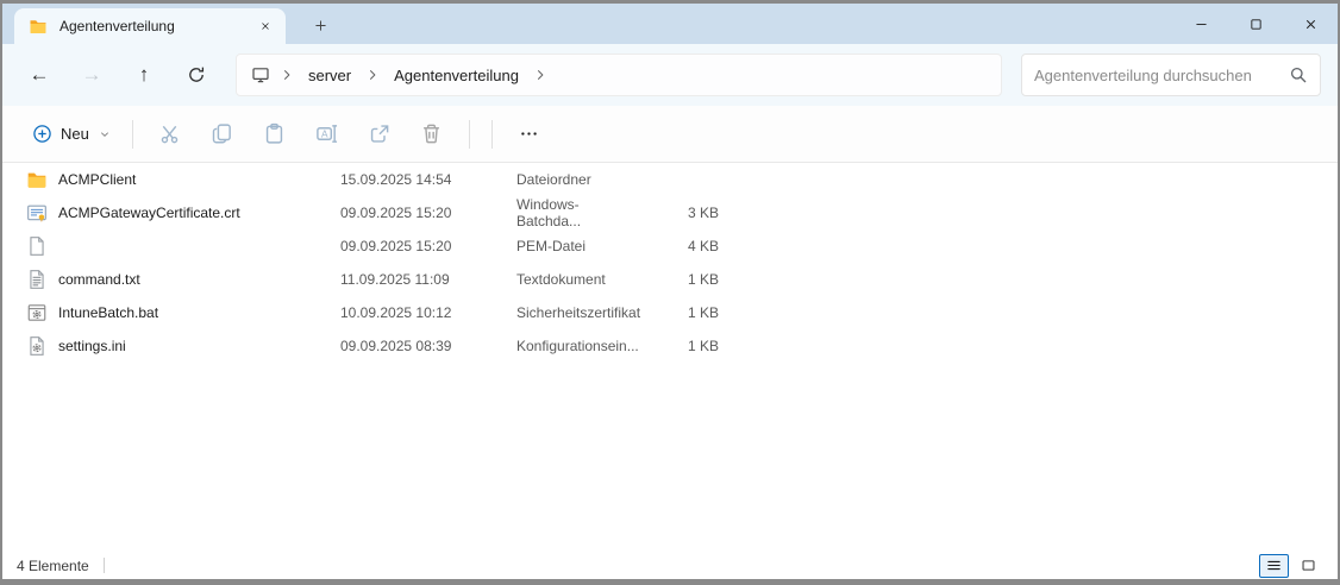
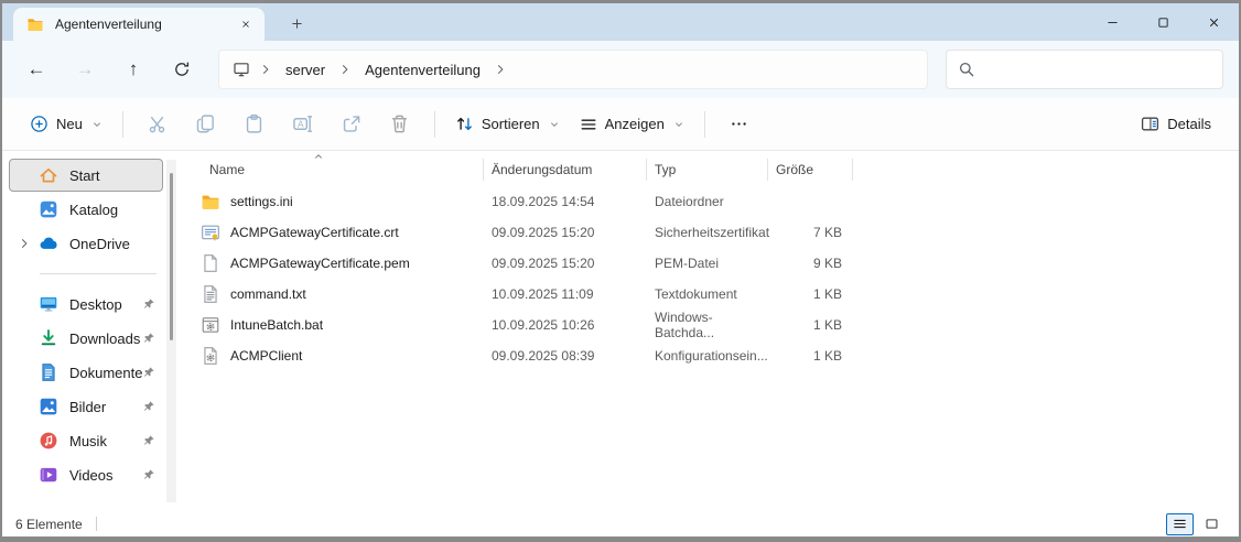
  Agentenverteilung
  ←
  →
  ↑
  server
  Agentenverteilung
- Agentenverteilung durchsuchen
  Neu
+ Sortieren
+ Anzeigen
+ Details
+ Start
+ Katalog
+ OneDrive
+ Desktop
+ Downloads
+ Dokumente
+ Bilder
+ Musik
+ Videos
+ Name
+ Änderungsdatum
+ Typ
+ Größe
- ACMPClient
+ settings.ini
- 15.09.2025 14:54
+ 18.09.2025 14:54
  Dateiordner
  ACMPGatewayCertificate.crt
  09.09.2025 15:20
- Windows-Batchda...
+ Sicherheitszertifikat
- 3 KB
+ 7 KB
+ ACMPGatewayCertificate.pem
  09.09.2025 15:20
  PEM-Datei
- 4 KB
+ 9 KB
  command.txt
- 11.09.2025 11:09
+ 10.09.2025 11:09
  Textdokument
  1 KB
  IntuneBatch.bat
- 10.09.2025 10:12
+ 10.09.2025 10:26
- Sicherheitszertifikat
+ Windows-Batchda...
  1 KB
- settings.ini
+ ACMPClient
  09.09.2025 08:39
  Konfigurationsein...
  1 KB
- 4 Elemente
+ 6 Elemente
